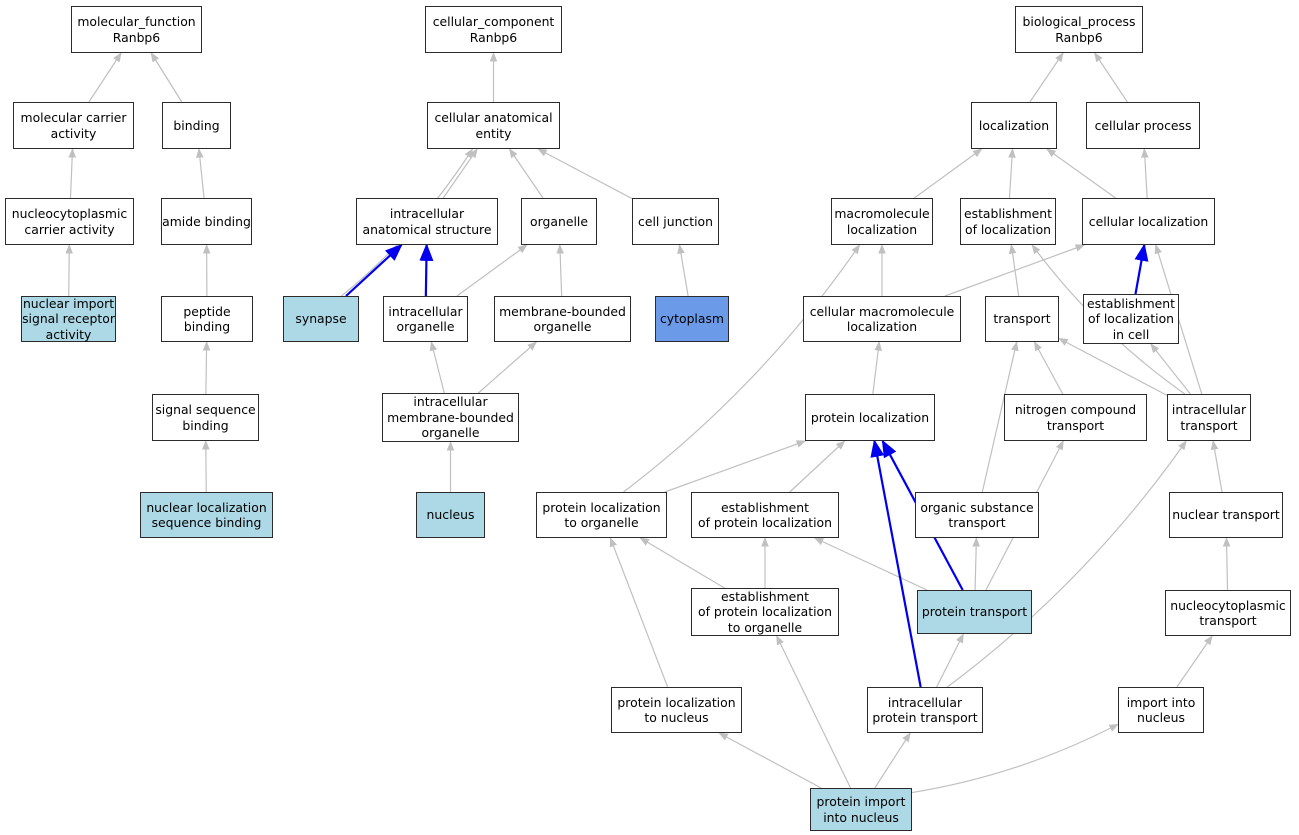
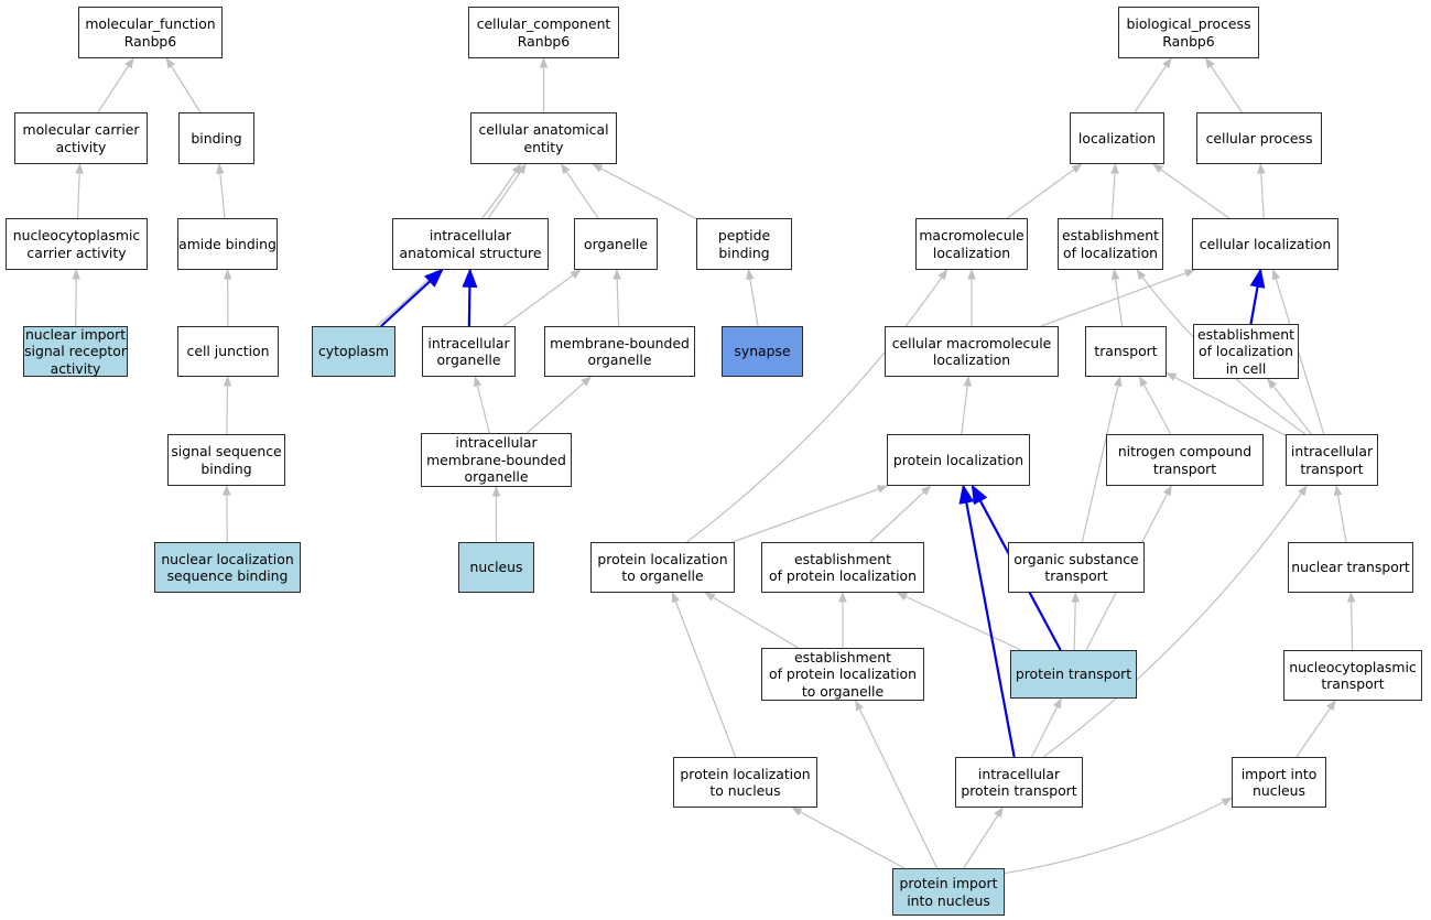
  molecular_function
  Ranbp6
  cellular_component
  Ranbp6
  biological_process
  Ranbp6
  molecular carrier
  activity
  binding
  cellular anatomical
  entity
  localization
  cellular process
  nucleocytoplasmic
  carrier activity
  amide binding
  intracellular
  anatomical structure
  organelle
- cell junction
+ peptide binding
  macromolecule
  localization
  establishment
  of localization
  cellular localization
  nuclear import
  signal receptor
  activity
- peptide binding
+ cell junction
- synapse
+ cytoplasm
  intracellular
  organelle
  membrane-bounded
  organelle
- cytoplasm
+ synapse
  cellular macromolecule
  localization
  transport
  establishment
  of localization
  in cell
  signal sequence
  binding
  intracellular
  membrane-bounded
  organelle
  protein localization
  nitrogen compound
  transport
  intracellular
  transport
  nuclear localization
  sequence binding
  nucleus
  protein localization
  to organelle
  establishment
  of protein localization
  organic substance
  transport
  nuclear transport
  establishment
  of protein localization
  to organelle
  protein transport
  nucleocytoplasmic
  transport
  protein localization
  to nucleus
  intracellular
  protein transport
  import into
  nucleus
  protein import
  into nucleus
